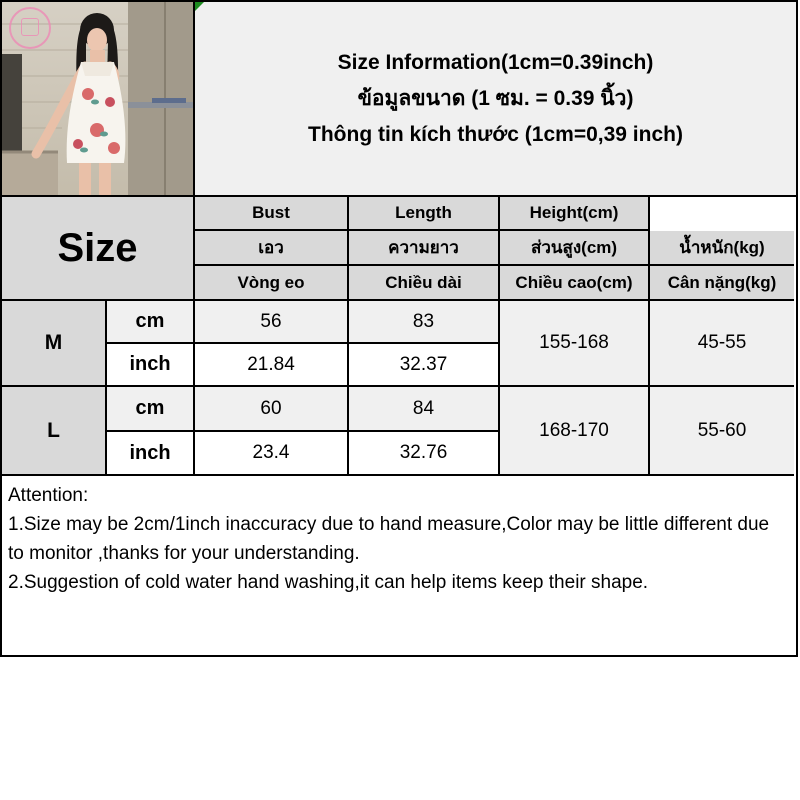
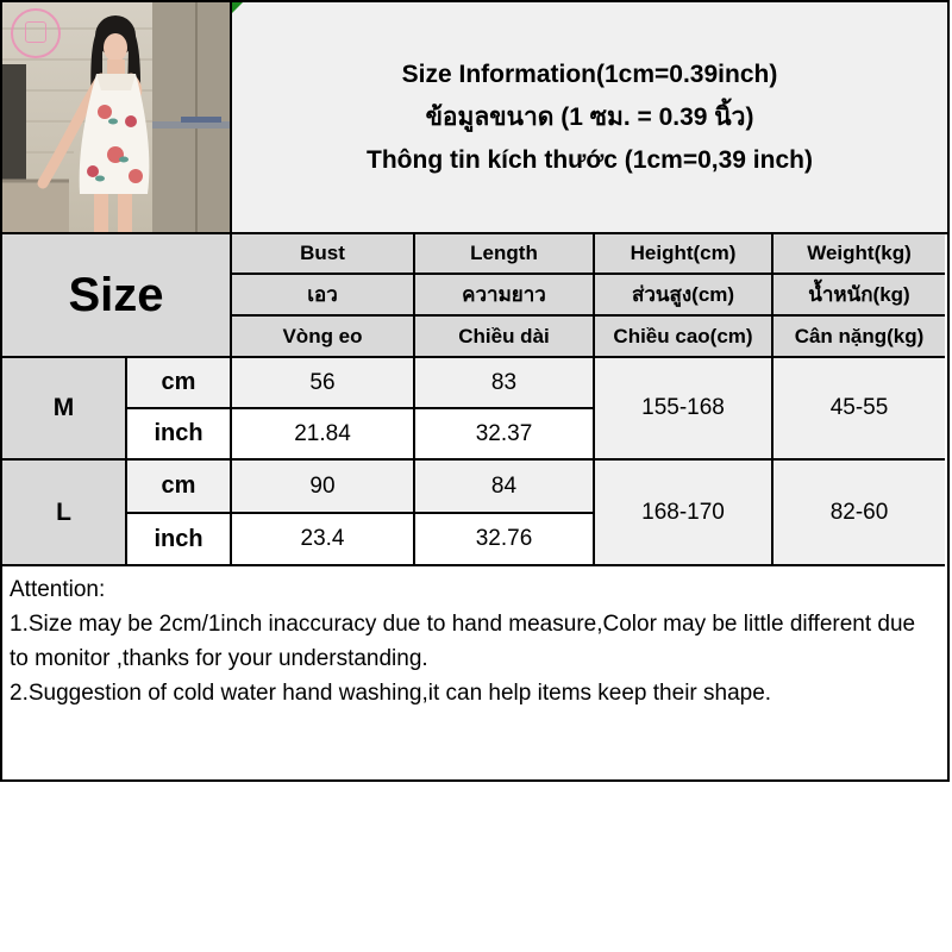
  Size Information(1cm=0.39inch)
  ข้อมูลขนาด (1 ซม. = 0.39 นิ้ว)
  Thông tin kích thước (1cm=0,39 inch)
  Size
  Bust
  Length
  Height(cm)
+ Weight(kg)
  เอว
  ความยาว
  ส่วนสูง(cm)
  น้ำหนัก(kg)
  Vòng eo
  Chiều dài
  Chiều cao(cm)
  Cân nặng(kg)
  M
  cm
  56
  83
  155-168
  45-55
  inch
  21.84
  32.37
  L
  cm
- 60
+ 90
  84
  168-170
- 55-60
+ 82-60
  inch
  23.4
  32.76
  Attention:
  1.Size may be 2cm/1inch inaccuracy due to hand measure,Color may be little different due to monitor ,thanks for your understanding.
  2.Suggestion of cold water hand washing,it can help items keep their shape.
